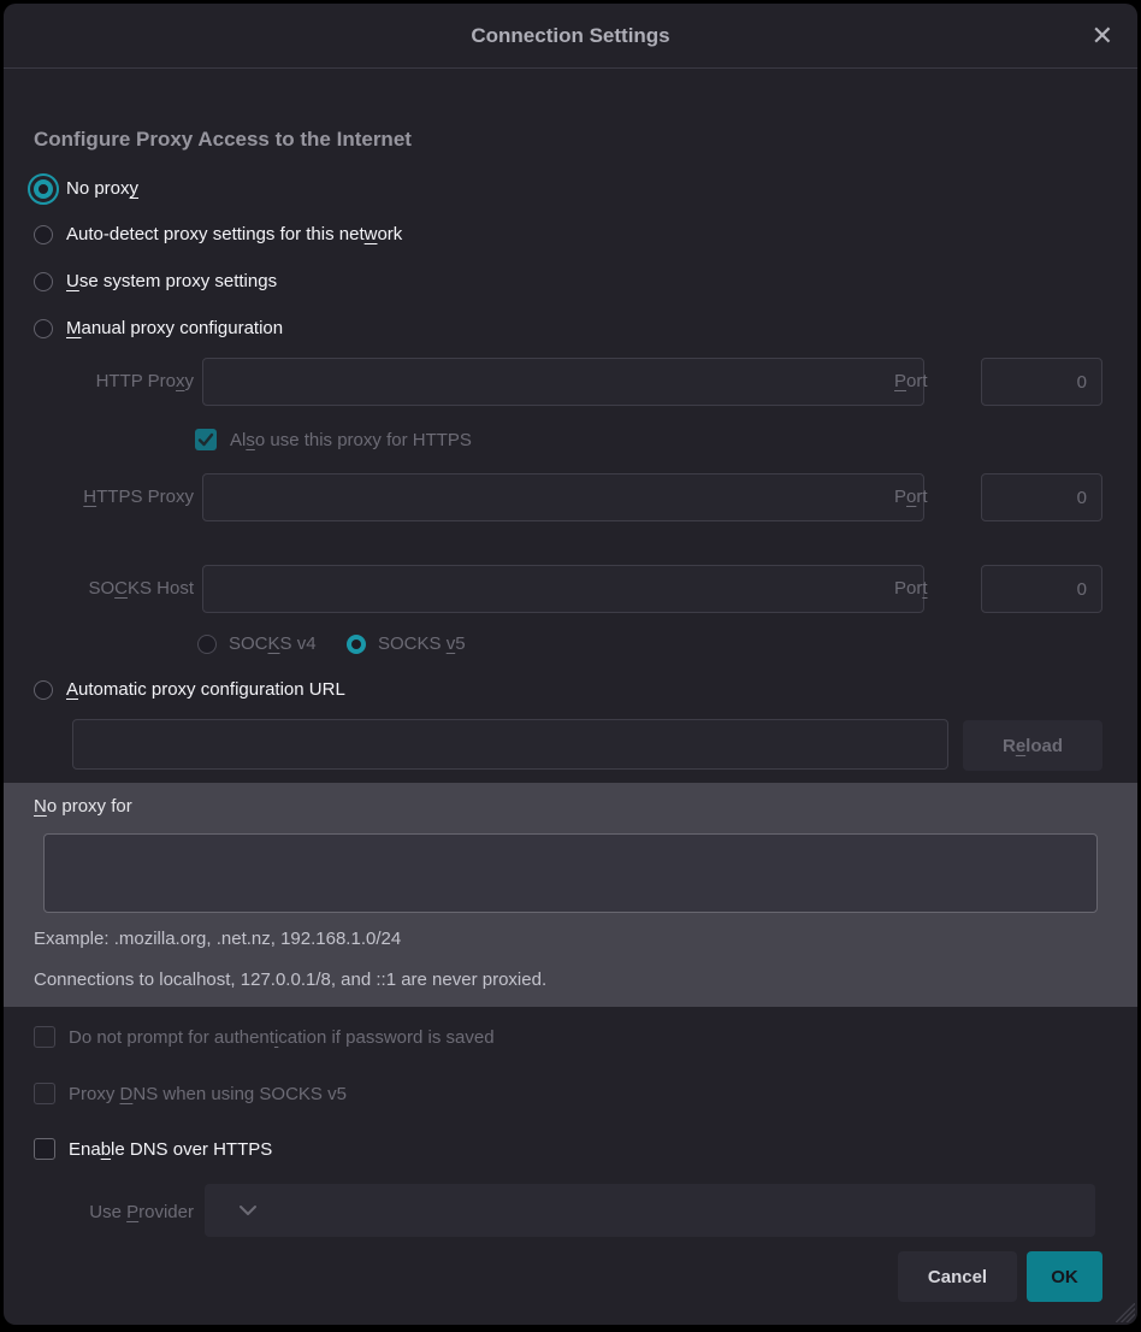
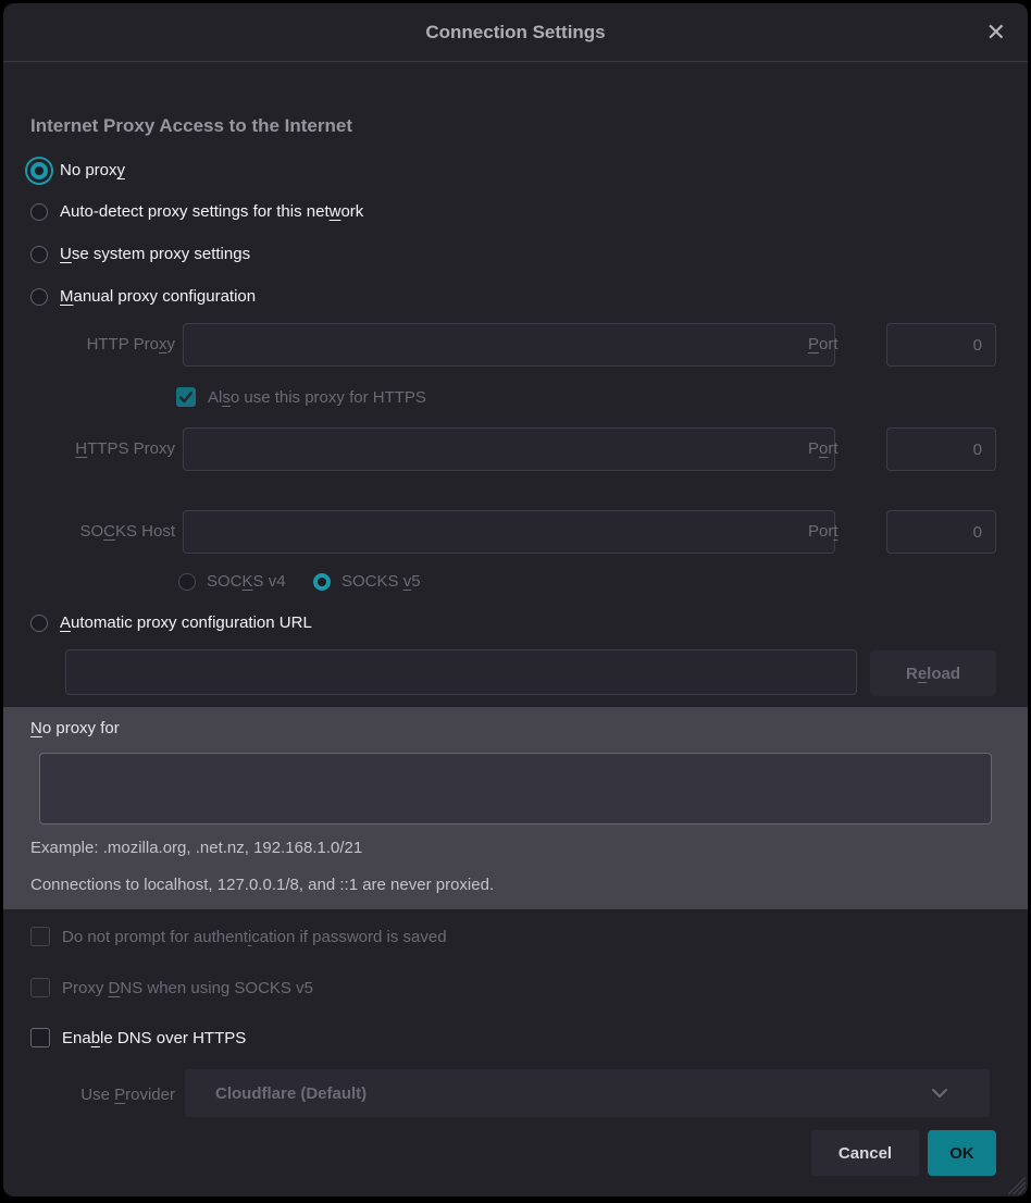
  Connection Settings
  ✕
- Configure Proxy Access to the Internet
+ Internet Proxy Access to the Internet
  No proxy
  Auto-detect proxy settings for this network
  Use system proxy settings
  Manual proxy configuration
  HTTP Proxy
  Port
  0
  Also use this proxy for HTTPS
  HTTPS Proxy
  Port
  0
  SOCKS Host
  Port
  0
  SOCKS v4
  SOCKS v5
  Automatic proxy configuration URL
  R
  e
  load
  No proxy for
- Example: .mozilla.org, .net.nz, 192.168.1.0/24
+ Example: .mozilla.org, .net.nz, 192.168.1.0/21
  Connections to localhost, 127.0.0.1/8, and ::1 are never proxied.
  Do not prompt for authentication if password is saved
  Proxy DNS when using SOCKS v5
  Enable DNS over HTTPS
  Use Provider
+ Cloudflare (Default)
  Cancel
  OK
